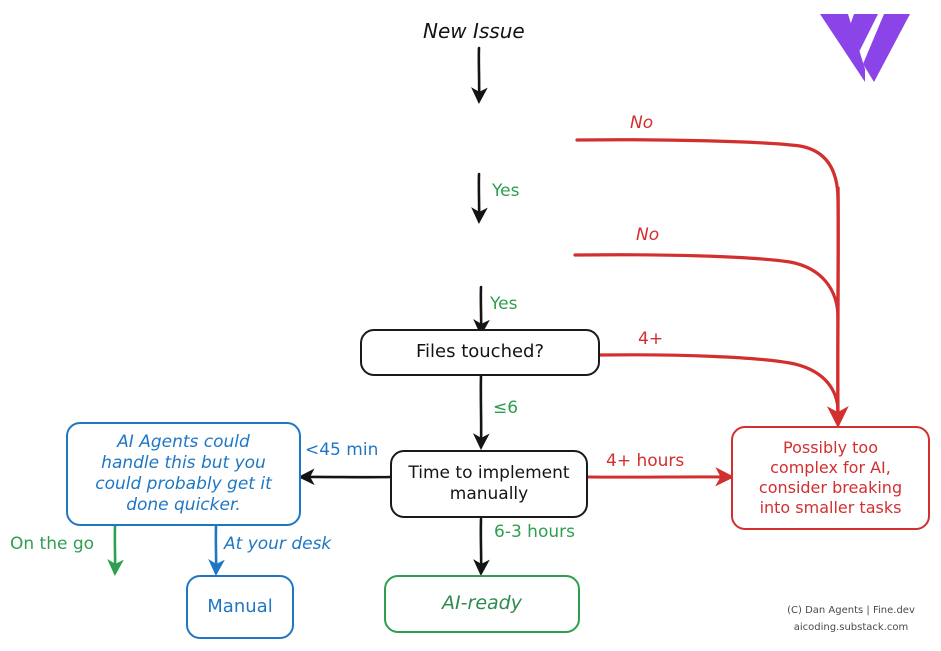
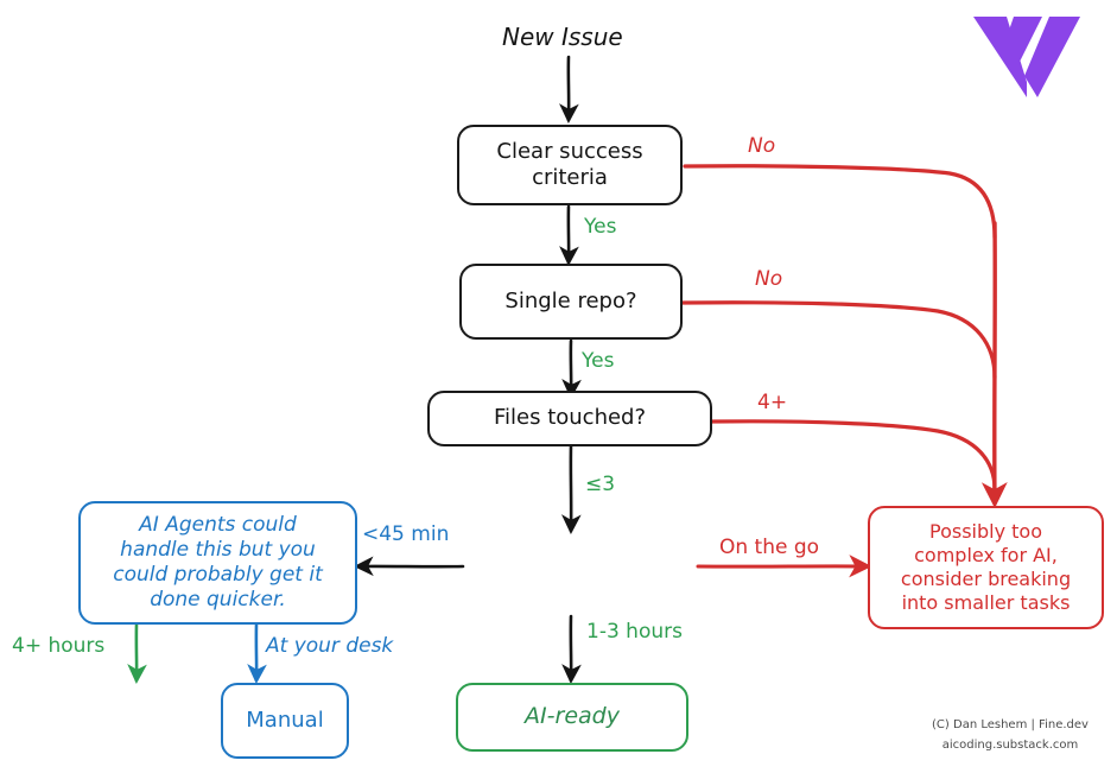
  New Issue
+ Clear success
+ criteria
+ Single repo?
  Files touched?
- Time to implement
- manually
  Possibly too
  complex for AI,
  consider breaking
  into smaller tasks
  AI Agents could
  handle this but you
  could probably get it
  done quicker.
  AI-ready
  Manual
  No
  Yes
  No
  Yes
  4+
- ≤6
+ ≤3
- 4+ hours
+ On the go
  <45 min
- 6-3 hours
+ 1-3 hours
- On the go
+ 4+ hours
  At your desk
- (C) Dan Agents | Fine.dev
+ (C) Dan Leshem | Fine.dev
  aicoding.substack.com
